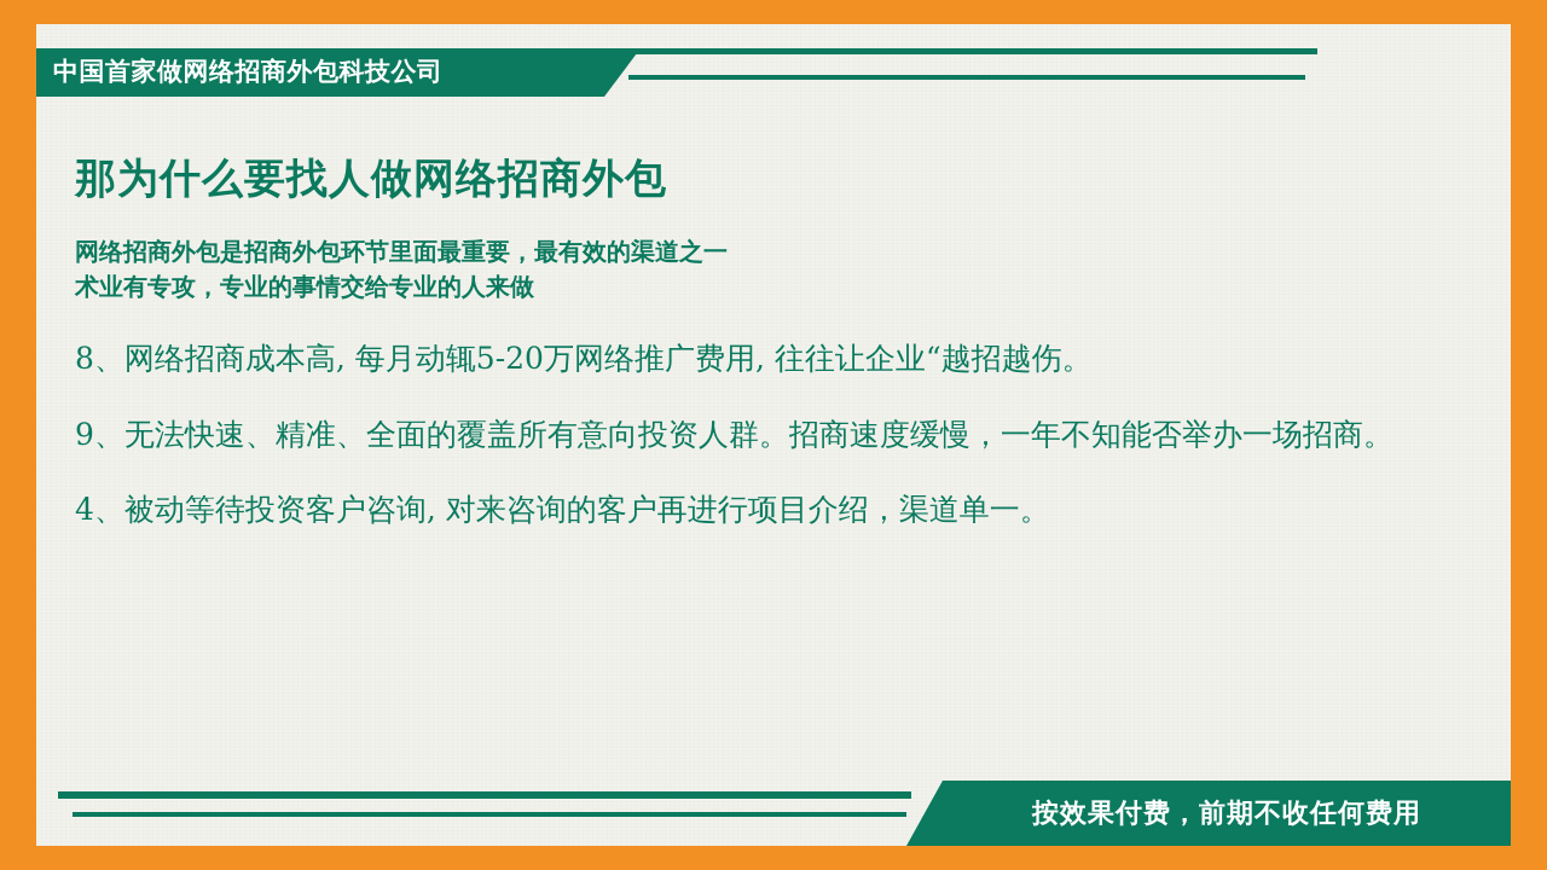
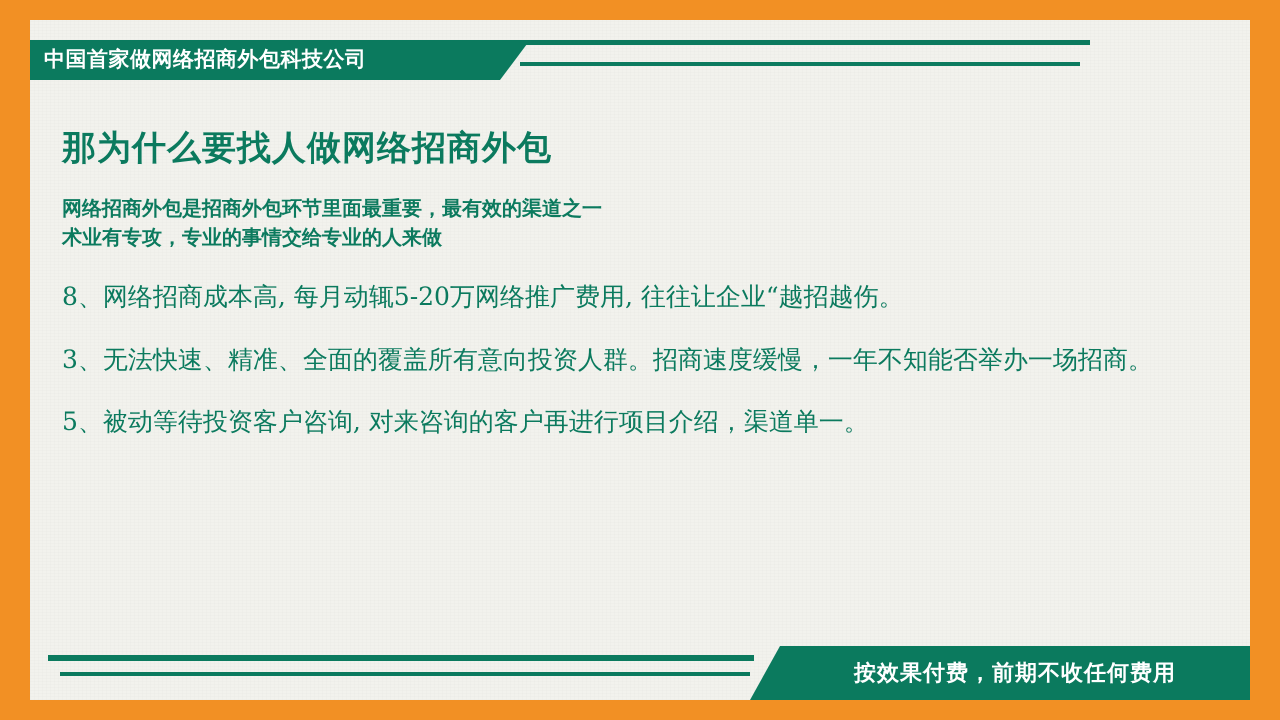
  中国首家做网络招商外包科技公司
  那为什么要找人做网络招商外包
  网络招商外包是招商外包环节里面最重要，最有效的渠道之一
  术业有专攻，专业的事情交给专业的人来做
  8、网络招商成本高, 每月动辄5-20万网络推广费用, 往往让企业“越招越伤。
- 9、无法快速、精准、全面的覆盖所有意向投资人群。招商速度缓慢，一年不知能否举办一场招商。
+ 3、无法快速、精准、全面的覆盖所有意向投资人群。招商速度缓慢，一年不知能否举办一场招商。
- 4、被动等待投资客户咨询, 对来咨询的客户再进行项目介绍，渠道单一。
+ 5、被动等待投资客户咨询, 对来咨询的客户再进行项目介绍，渠道单一。
  按效果付费，前期不收任何费用
